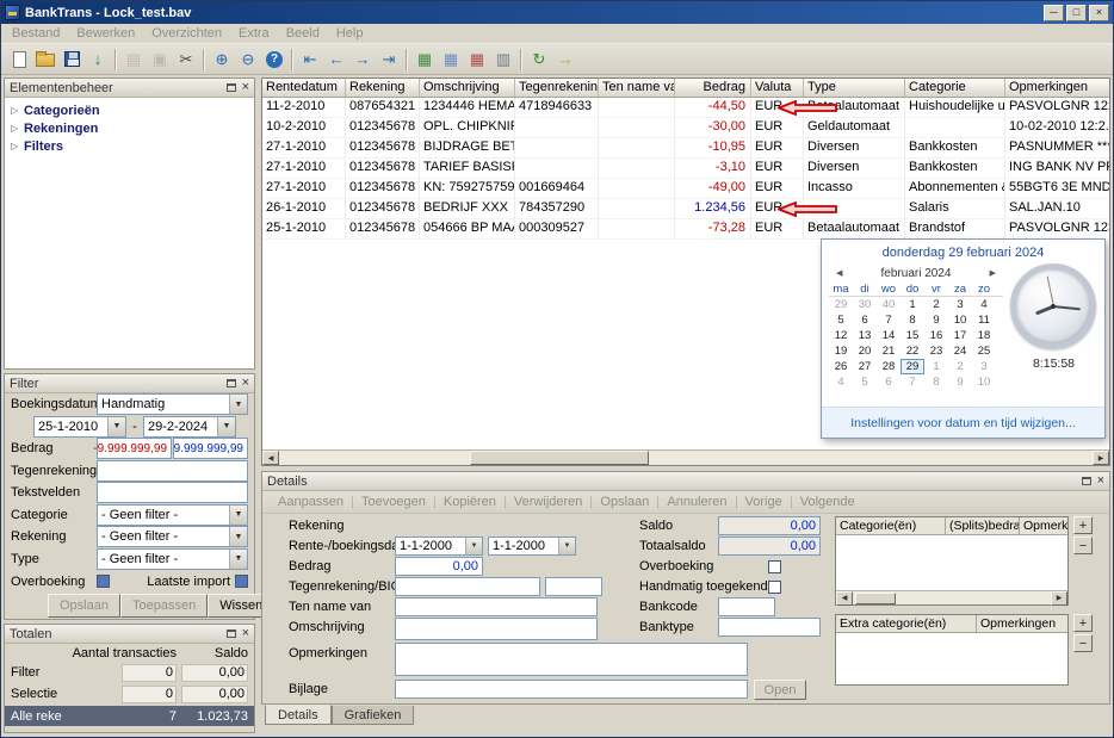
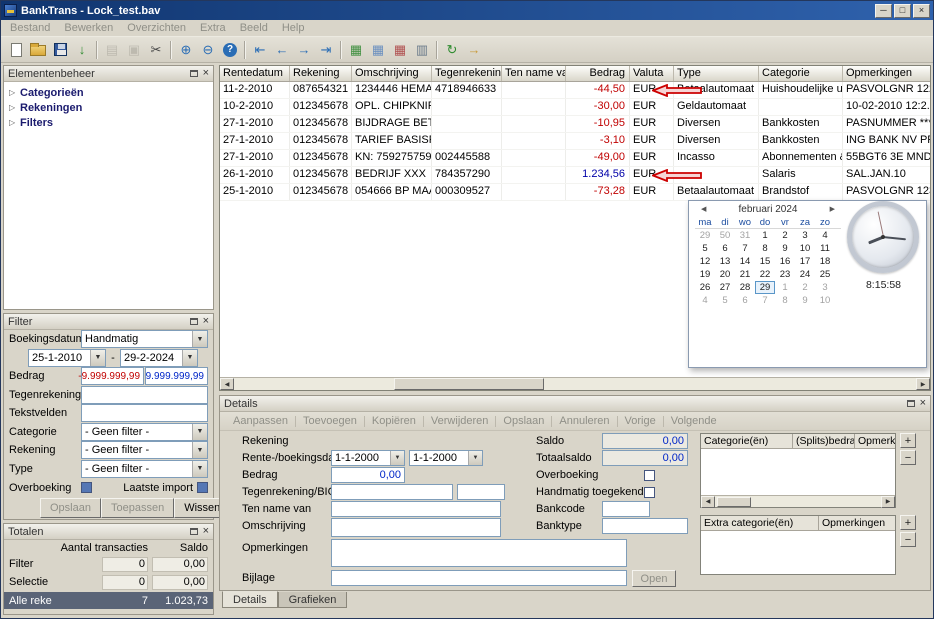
  BankTrans - Lock_test.bav
  ─
  □
  ×
  Bestand
  Bewerken
  Overzichten
  Extra
  Beeld
  Help
  ↓
  ▤
  ▣
  ✂
  ⊕
  ⊖
  ?
  ⇤
  ←
  →
  ⇥
  ▦
  ▦
  ▦
  ▥
  ↻
  →
  Elementenbeheer
  ×
  ▷
  Categorieën
  ▷
  Rekeningen
  ▷
  Filters
  Filter
  ×
  Boekingsdatu
  Handmatig
  25-1-2010
  -
  29-2-2024
  Bedrag
  -9.999.999,99
  9.999.999,99
  Tegenrekening
  Tekstvelden
  Categorie
  - Geen filter -
  Rekening
  - Geen filter -
  Type
  - Geen filter -
  Overboeking
  Laatste import
  Opslaan
  Toepassen
  Wissen
  Totalen
  ×
  Aantal transacties
  Saldo
  Filter
  0
  0,00
  Selectie
  0
  0,00
  7
  1.023,73
  Rentedatum
  Rekening
  Omschrijving
  Tegenrekenin
  Ten name va
  Bedrag
  Valuta
  Type
  Categorie
  Opmerkingen
  11-2-2010
  087654321
  1234446 HEMA
  4718946633
  -44,50
  EUR
  alautomaat
  Huishoudelijke u
  PASVOLGNR 12
  10-2-2010
  012345678
  OPL. CHIPKNIP
  -30,00
  EUR
  Geldautomaat
  10-02-2010 12:2.
  27-1-2010
  012345678
  BIJDRAGE BET
  -10,95
  EUR
  Diversen
  Bankkosten
  PASNUMMER **
  27-1-2010
  012345678
  -3,10
  EUR
  Diversen
  Bankkosten
  ING BANK NV P
  27-1-2010
  012345678
  KN: 759275759
- 001669464
+ 002445588
  -49,00
  EUR
  Incasso
  Abonnementen
  55BGT6 3E MND
  26-1-2010
  012345678
  BEDRIJF XXX
  784357290
  1.234,56
  EUR
  Salaris
  SAL.JAN.10
  25-1-2010
  012345678
  000309527
  -73,28
  EUR
  Betaalautomaat
  Brandstof
  PASVOLGNR 12
- donderdag 29 februari 2024
  februari 2024
  ma
  di
  wo
  do
  vr
  za
  zo
  29
- 30
+ 50
- 40
+ 31
  1
  2
  3
  4
  5
  6
  7
  8
  9
  10
  11
  12
  13
  14
  15
  16
  17
  18
  19
  20
  21
  22
  23
  24
  25
  26
  27
  28
  29
  1
  2
  3
  4
  5
  6
  7
  8
  9
  10
  8:15:58
- Instellingen voor datum en tijd wijzigen...
  Details
  ×
  Aanpassen
  Toevoegen
  Kopiëren
  Verwijderen
  Opslaan
  Annuleren
  Vorige
  Volgende
  Rekening
  Rente-/boekingsd
  1-1-2000
  1-1-2000
  Bedrag
  0,00
  Tegenrekening/BI
  Ten name van
  Omschrijving
  Opmerkingen
  Bijlage
  Open
  Saldo
  0,00
  Totaalsaldo
  0,00
  Overboeking
  Handmatig toegekend
  Bankcode
  Banktype
  Categorie(ën)
  (Splits)bedra
  +
  −
  Extra categorie(ën)
  Opmerkingen
  +
  −
  Details
  Grafieken
